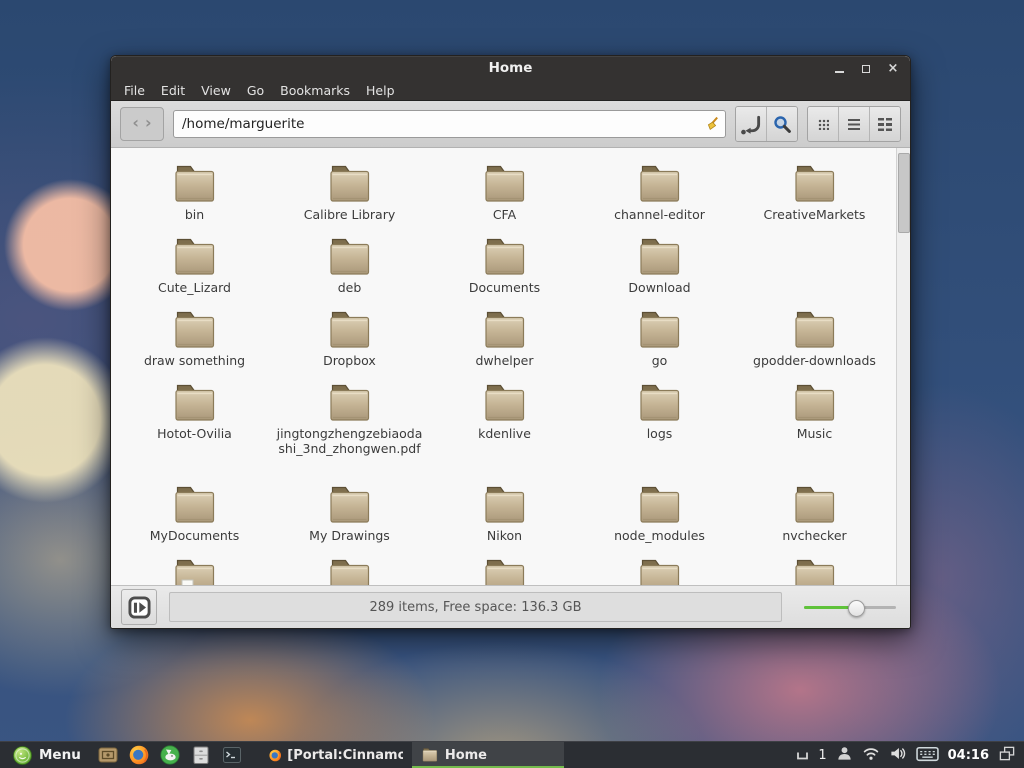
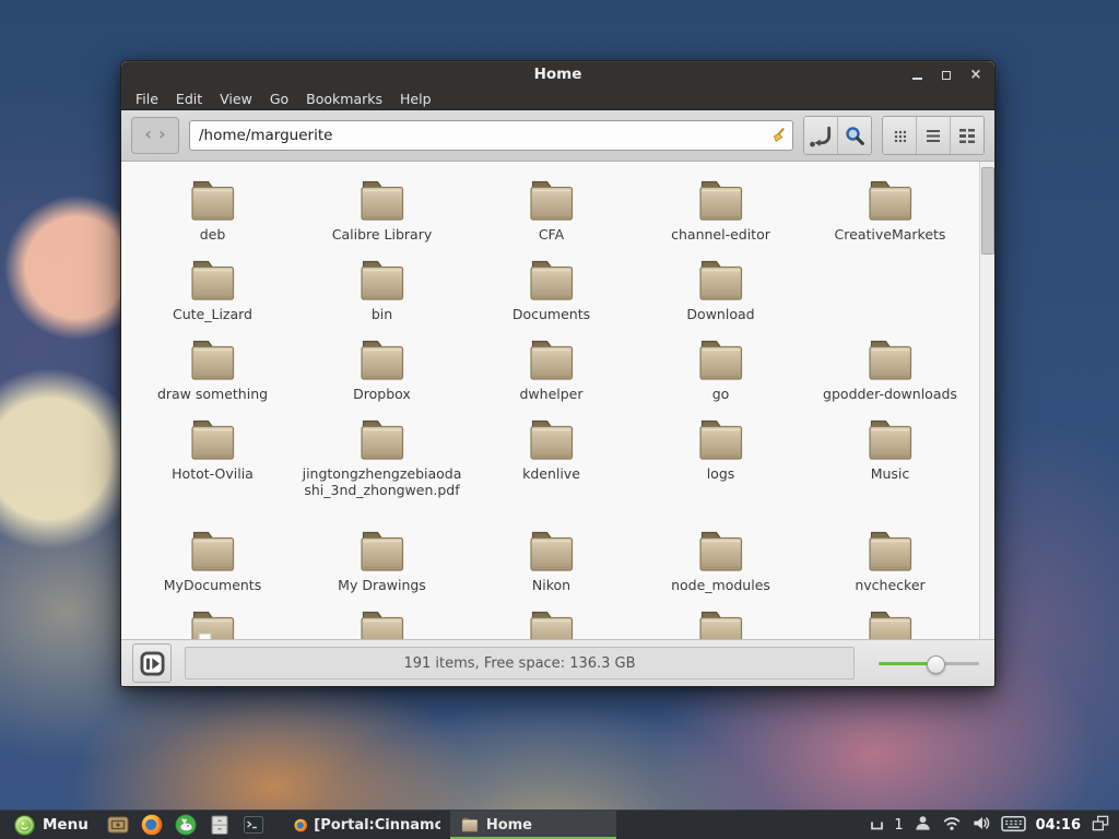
  Home
  ×
  File
  Edit
  View
  Go
  Bookmarks
  Help
  ‹
  ›
  /home/marguerite
- bin
+ deb
  Calibre Library
  CFA
  channel-editor
  CreativeMarkets
  Cute_Lizard
- deb
+ bin
  Documents
  Download
  draw something
  Dropbox
  dwhelper
  go
  gpodder-downloads
  Hotot-Ovilia
  jingtongzhengzebiaodashi_3nd_zhongwen.pdf
  kdenlive
  logs
  Music
  MyDocuments
  My Drawings
  Nikon
  node_modules
  nvchecker
- 289 items, Free space: 136.3 GB
+ 191 items, Free space: 136.3 GB
  Menu
  [Portal:Cinnamo
  Home
  1
  04:16
